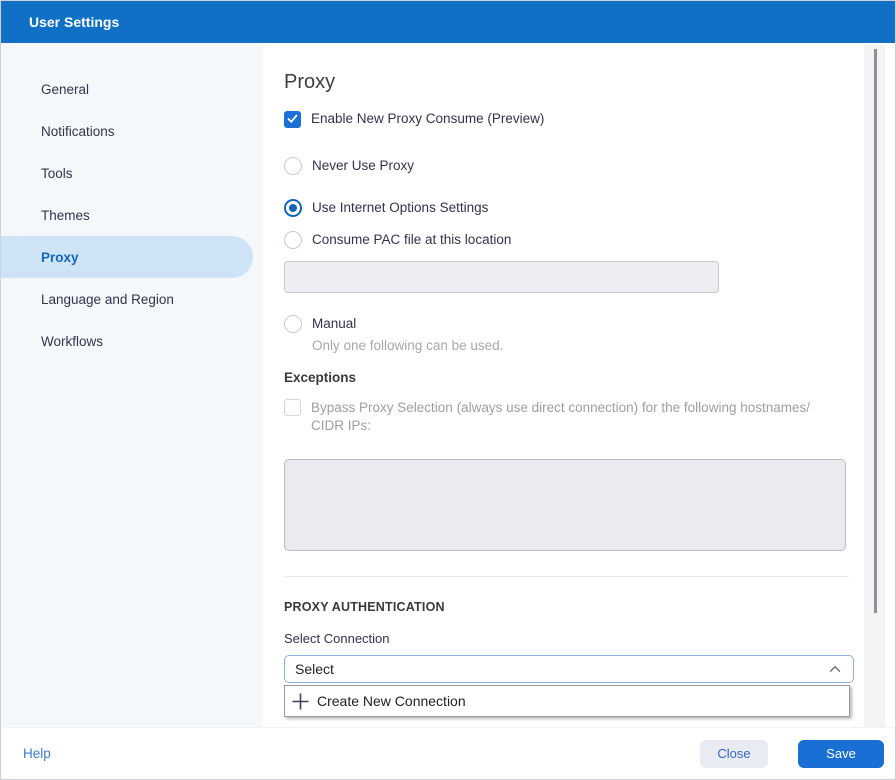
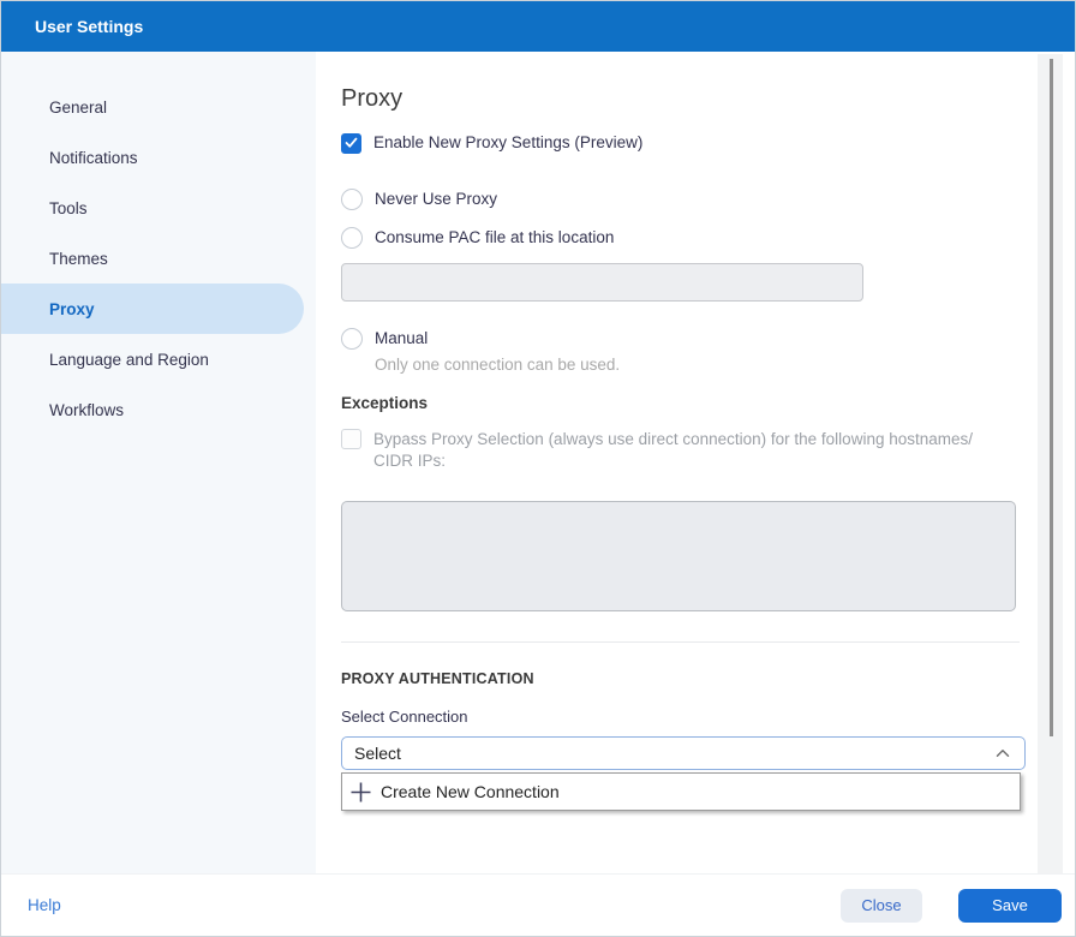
  User Settings
  General
  Notifications
  Tools
  Themes
  Proxy
  Language and Region
  Workflows
  Proxy
- Enable New Proxy Consume (Preview)
+ Enable New Proxy Settings (Preview)
  Never Use Proxy
- Use Internet Options Settings
  Consume PAC file at this location
  Manual
- Only one following can be used.
+ Only one connection can be used.
  Exceptions
  Bypass Proxy Selection (always use direct connection) for the following hostnames/
  CIDR IPs:
  PROXY AUTHENTICATION
  Select Connection
  Select
  Create New Connection
  Help
  Close
  Save
